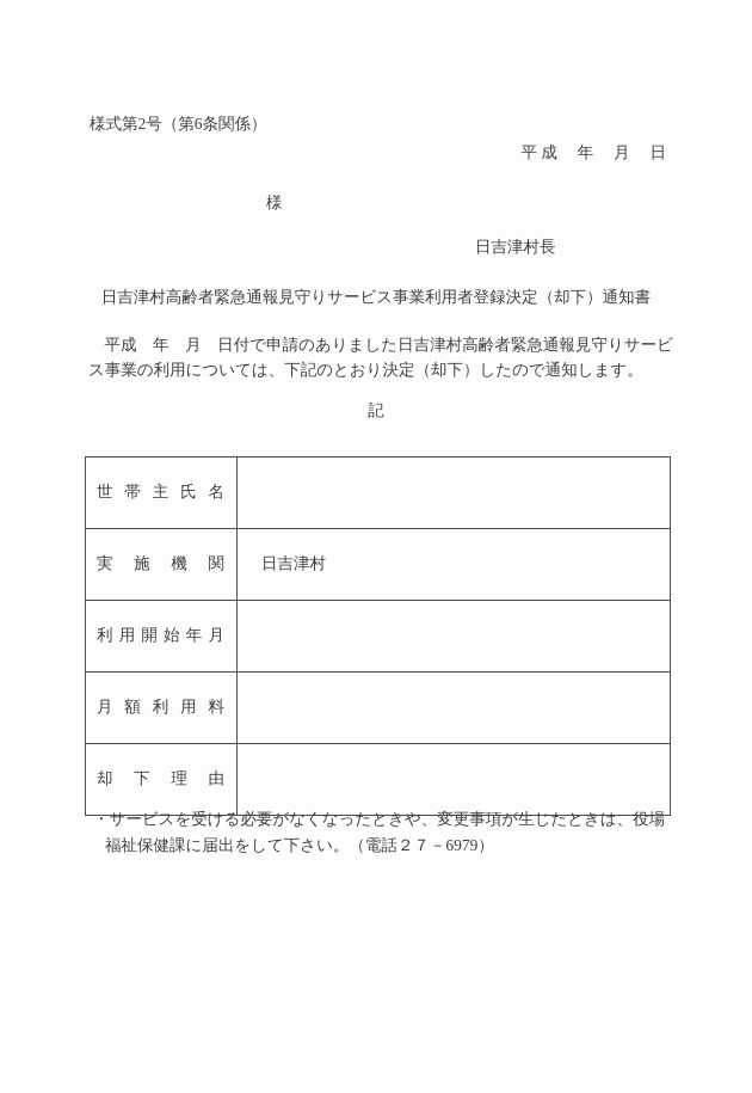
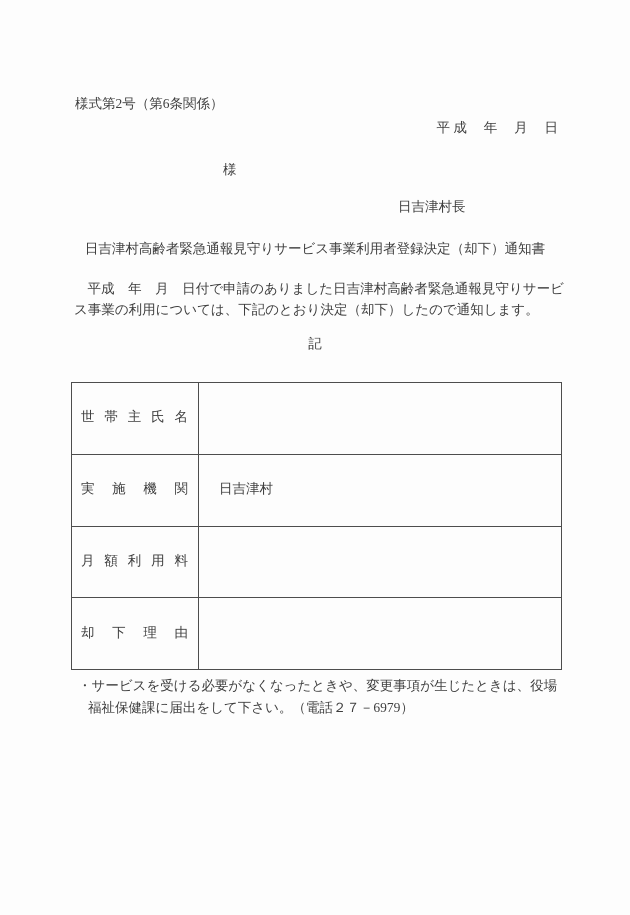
  様式第2号（第6条関係）
  平 成 年 月 日
  様
  日吉津村長
  日吉津村高齢者緊急通報見守りサービス事業利用者登録決定（却下）通知書
  平成 年 月 日付で申請のありました日吉津村高齢者緊急通報見守りサービス事業の利用については、下記のとおり決定（却下）したので通知します。
  記
  世帯主氏名
  実施機関	日吉津村
- 利用開始年月
  月額利用料
  却下理由
  ・サービスを受ける必要がなくなったときや、変更事項が生じたときは、役場
  福祉保健課に届出をして下さい。（電話２７－6979）
